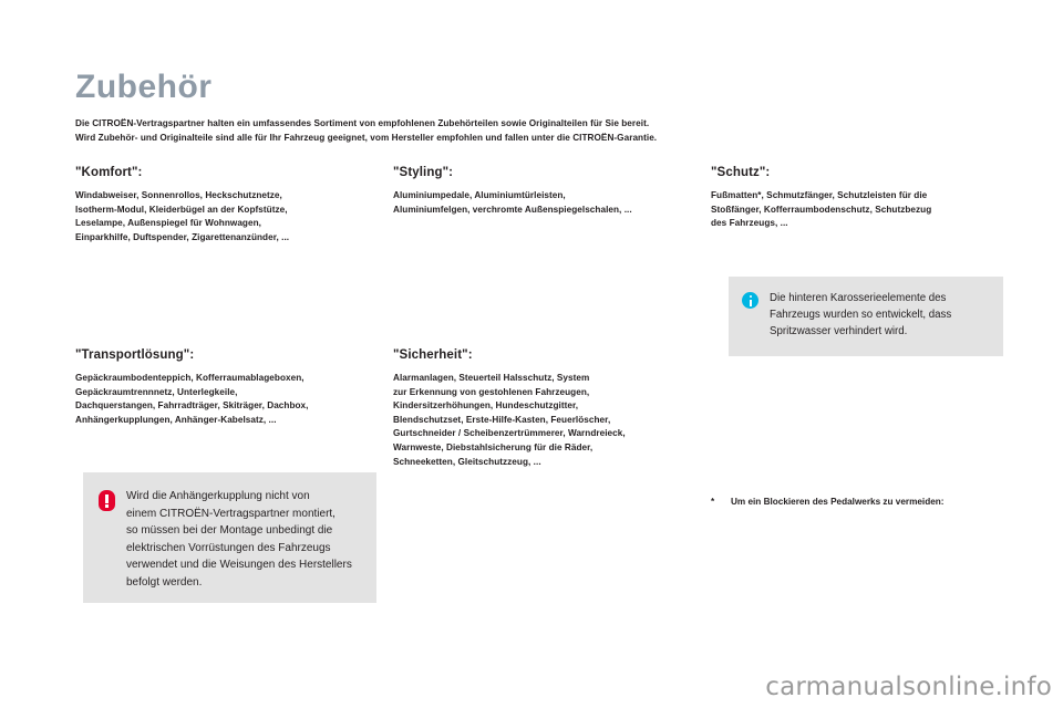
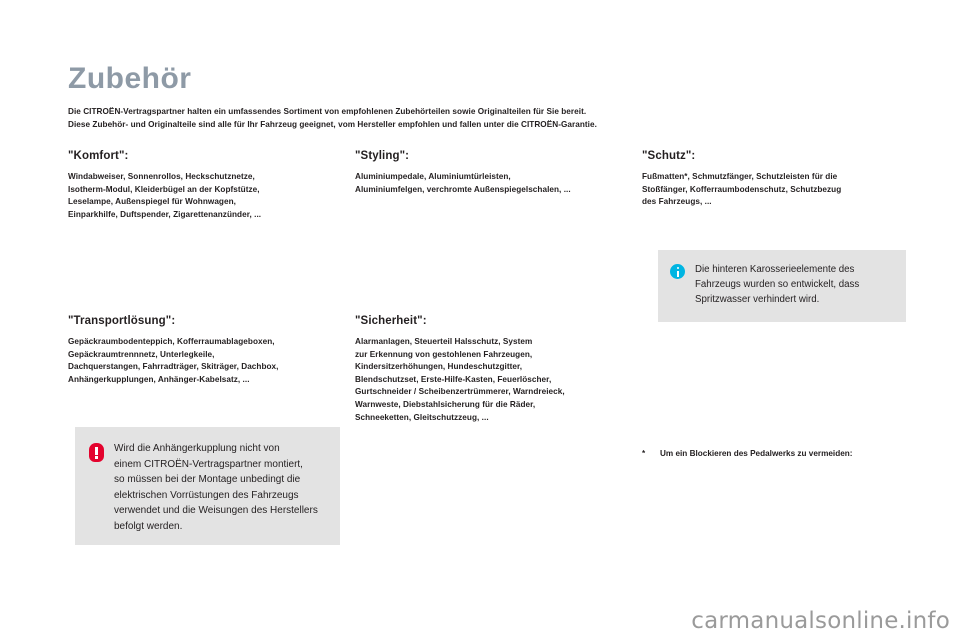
  Zubehör
  Die CITROËN-Vertragspartner halten ein umfassendes Sortiment von empfohlenen Zubehörteilen sowie Originalteilen für Sie bereit.
- Wird Zubehör- und Originalteile sind alle für Ihr Fahrzeug geeignet, vom Hersteller empfohlen und fallen unter die CITROËN-Garantie.
+ Diese Zubehör- und Originalteile sind alle für Ihr Fahrzeug geeignet, vom Hersteller empfohlen und fallen unter die CITROËN-Garantie.
  "Komfort":
  Windabweiser, Sonnenrollos, Heckschutznetze,
  Isotherm-Modul, Kleiderbügel an der Kopfstütze,
  Leselampe, Außenspiegel für Wohnwagen,
  Einparkhilfe, Duftspender, Zigarettenanzünder, ...
  "Transportlösung":
  Gepäckraumbodenteppich, Kofferraumablageboxen,
  Gepäckraumtrennnetz, Unterlegkeile,
  Dachquerstangen, Fahrradträger, Skiträger, Dachbox,
  Anhängerkupplungen, Anhänger-Kabelsatz, ...
  "Styling":
  Aluminiumpedale, Aluminiumtürleisten,
  Aluminiumfelgen, verchromte Außenspiegelschalen, ...
  "Sicherheit":
  Alarmanlagen, Steuerteil Halsschutz, System
  zur Erkennung von gestohlenen Fahrzeugen,
  Kindersitzerhöhungen, Hundeschutzgitter,
  Blendschutzset, Erste-Hilfe-Kasten, Feuerlöscher,
  Gurtschneider / Scheibenzertrümmerer, Warndreieck,
  Warnweste, Diebstahlsicherung für die Räder,
  Schneeketten, Gleitschutzzeug, ...
  "Schutz":
  Fußmatten*, Schmutzfänger, Schutzleisten für die
  Stoßfänger, Kofferraumbodenschutz, Schutzbezug
  des Fahrzeugs, ...
  Die hinteren Karosserieelemente des
  Fahrzeugs wurden so entwickelt, dass
  Spritzwasser verhindert wird.
  Wird die Anhängerkupplung nicht von
  einem CITROËN-Vertragspartner montiert,
  so müssen bei der Montage unbedingt die
  elektrischen Vorrüstungen des Fahrzeugs
  verwendet und die Weisungen des Herstellers
  befolgt werden.
  *
  Um ein Blockieren des Pedalwerks zu vermeiden:
  carmanualsonline.info
